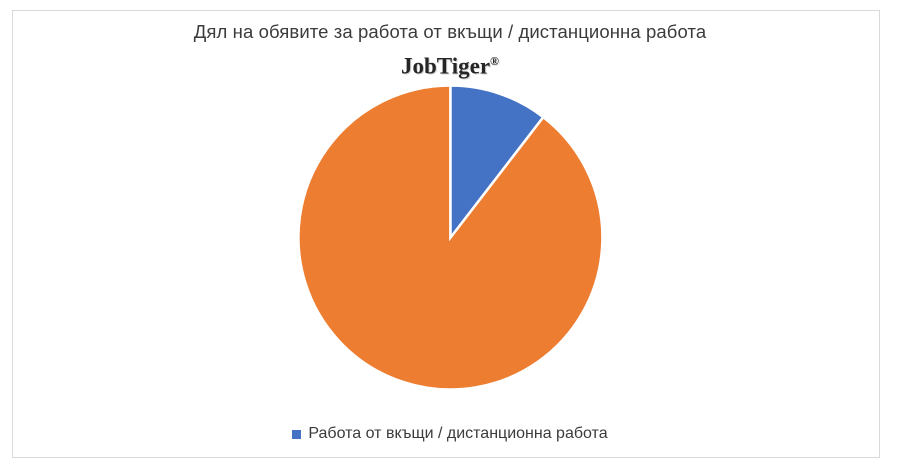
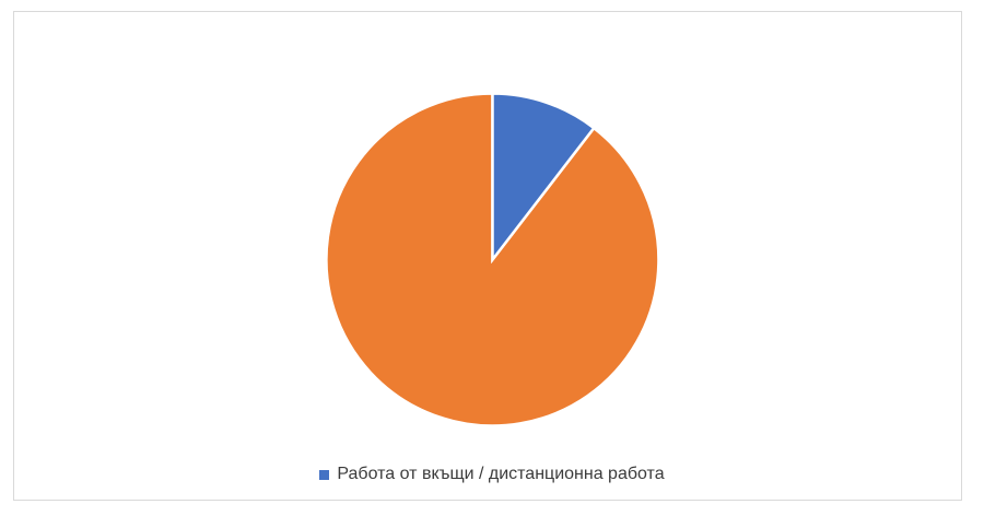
- Дял на обявите за работа от вкъщи / дистанционна работа
- JobTiger®
  Работа от вкъщи / дистанционна работа
